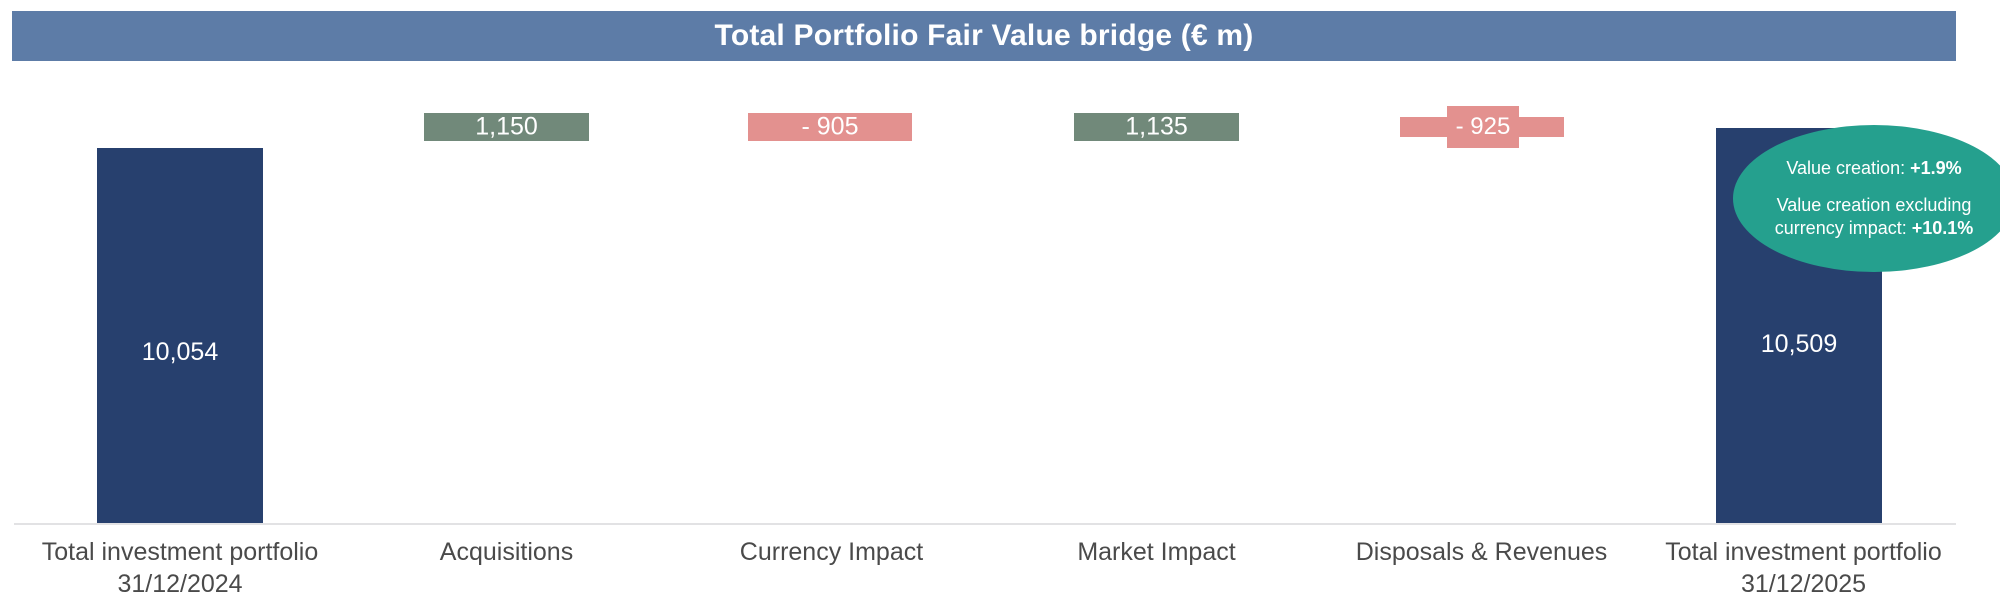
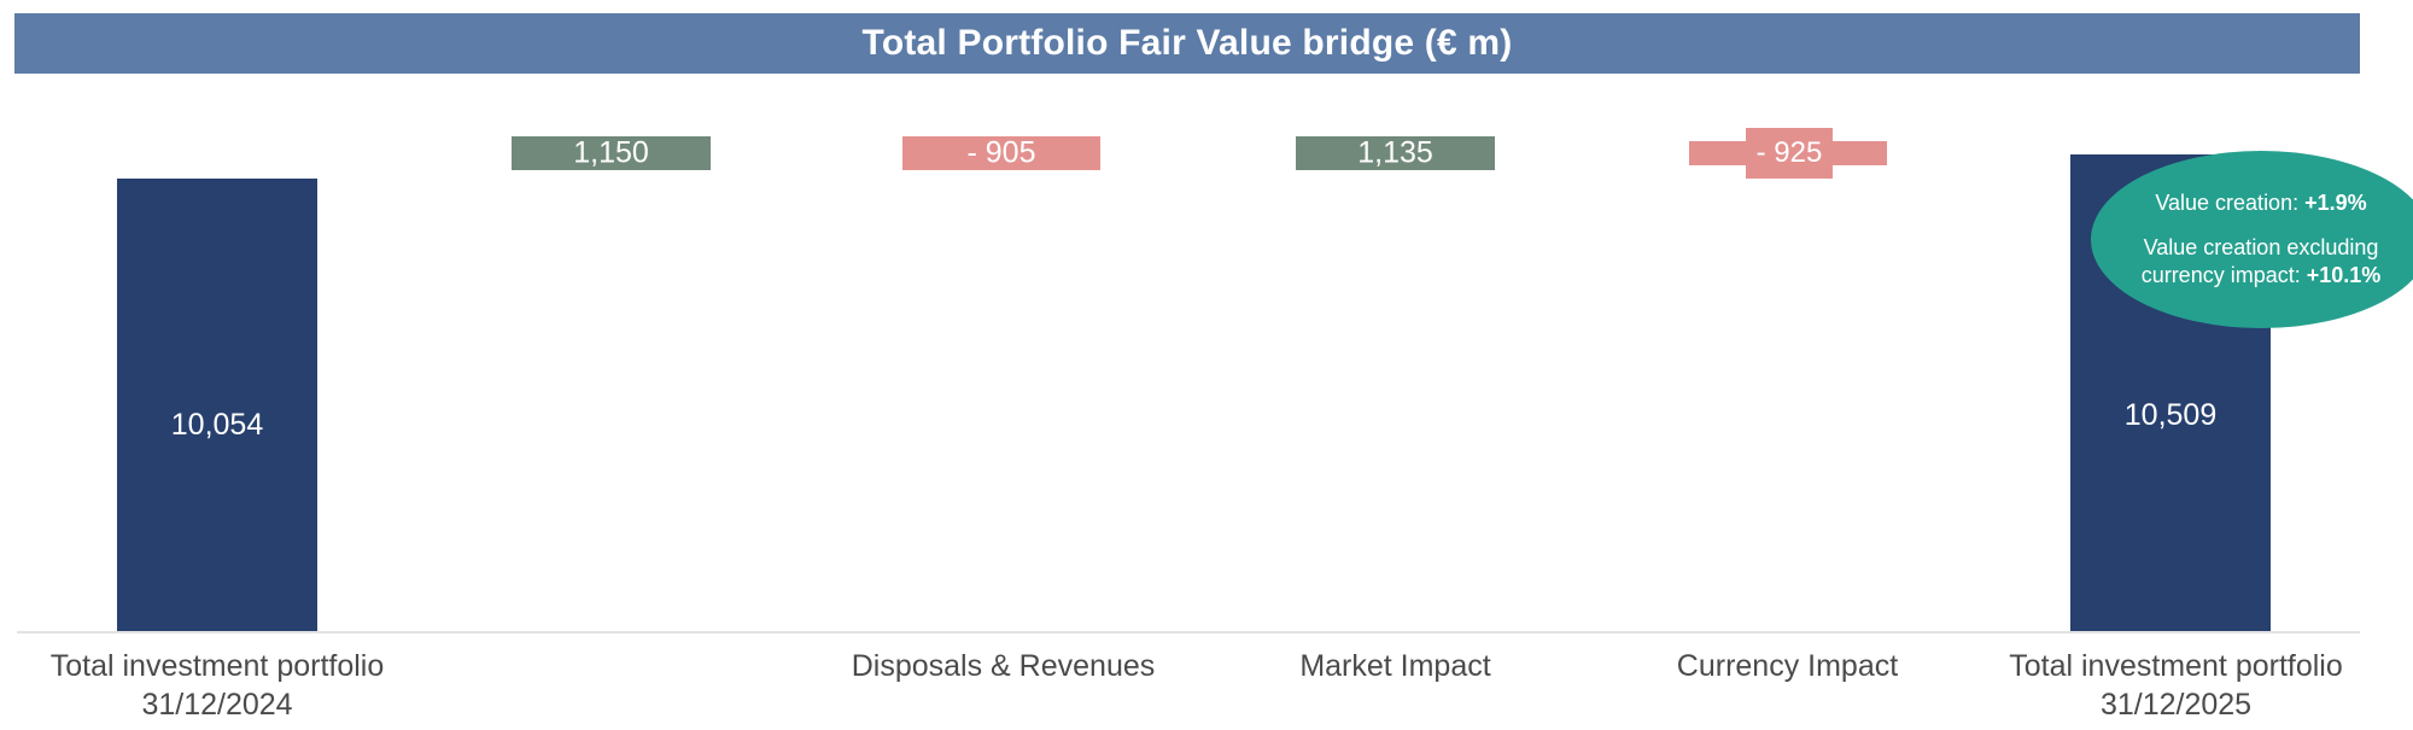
  Total Portfolio Fair Value bridge (€ m)
  10,054
  1,150
  - 905
  1,135
  - 925
  10,509
  Value creation: +1.9%
  Value creation excluding
  currency impact: +10.1%
  Total investment portfolio
  31/12/2024
- Acquisitions
- Currency Impact
+ Disposals & Revenues
  Market Impact
- Disposals & Revenues
+ Currency Impact
  Total investment portfolio
  31/12/2025
